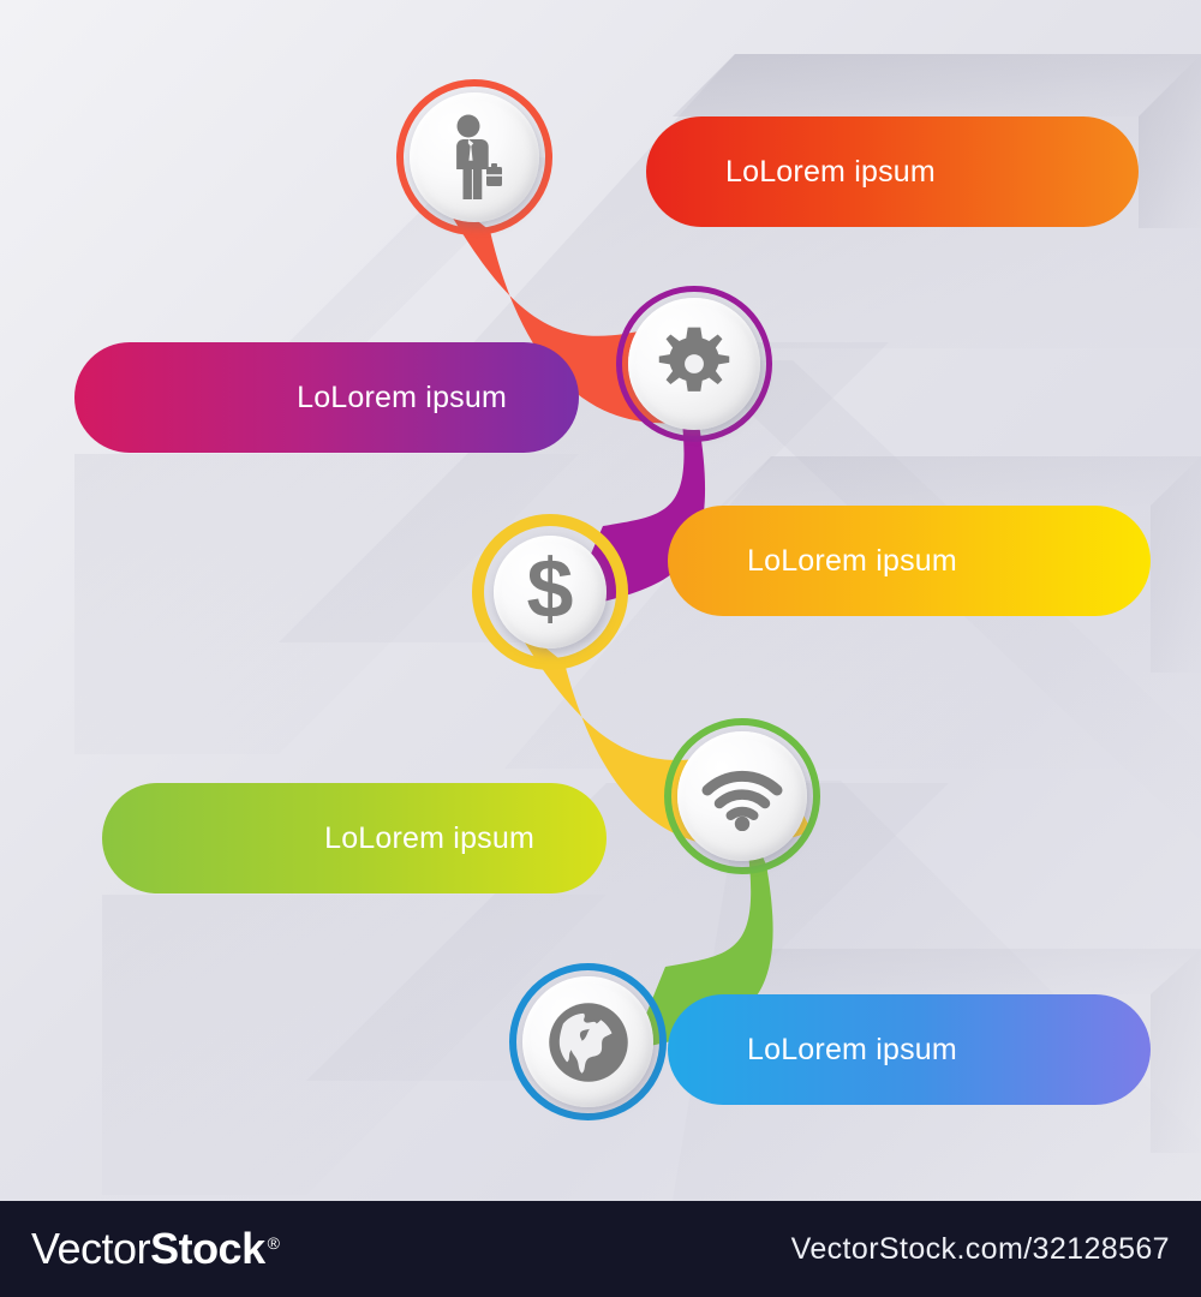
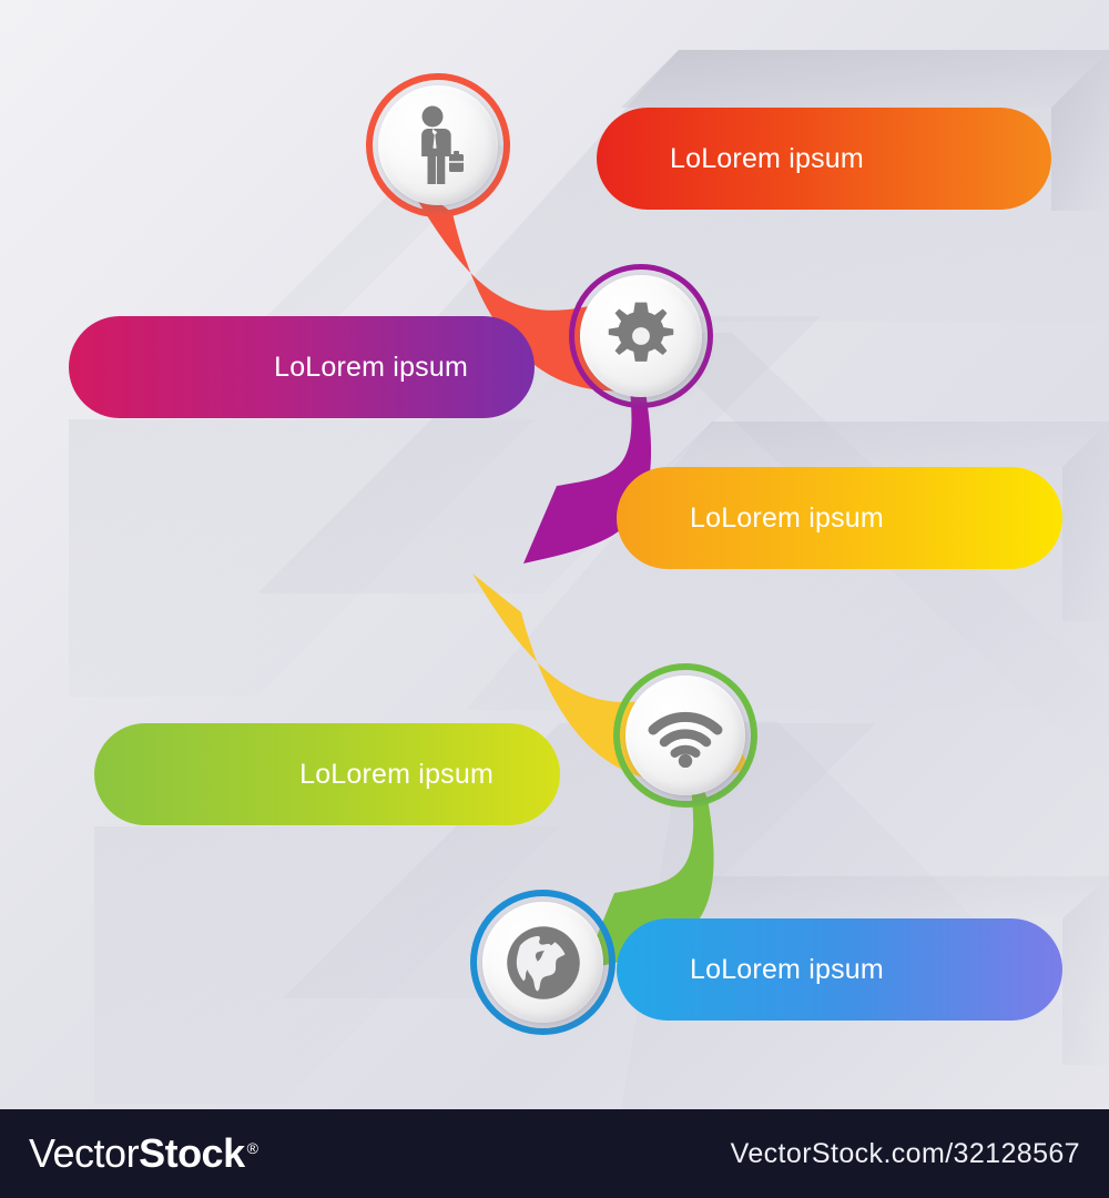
  LoLorem ipsum
  LoLorem ipsum
  LoLorem ipsum
  LoLorem ipsum
  LoLorem ipsum
- $
  Vector
  Stock
  ®
  VectorStock.com/32128567
